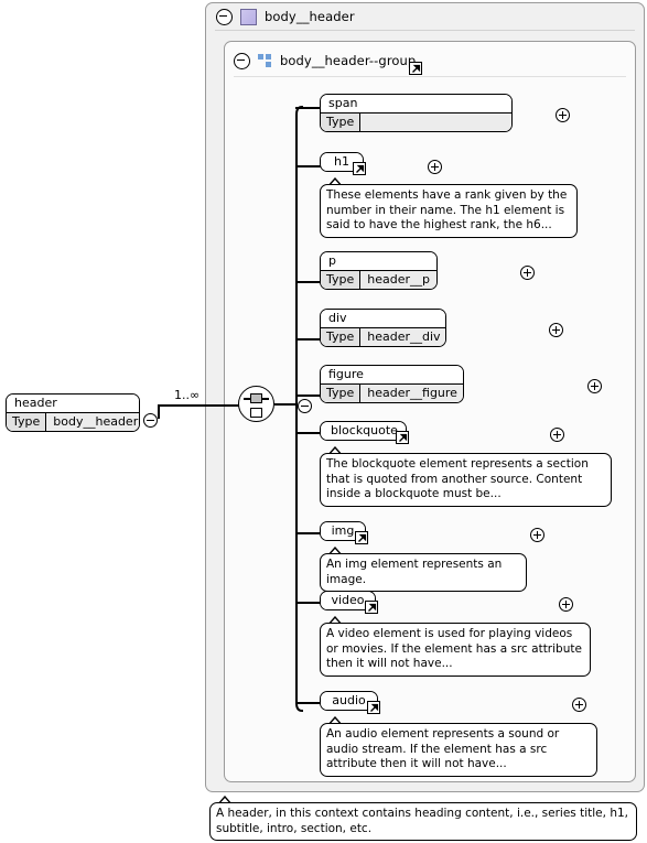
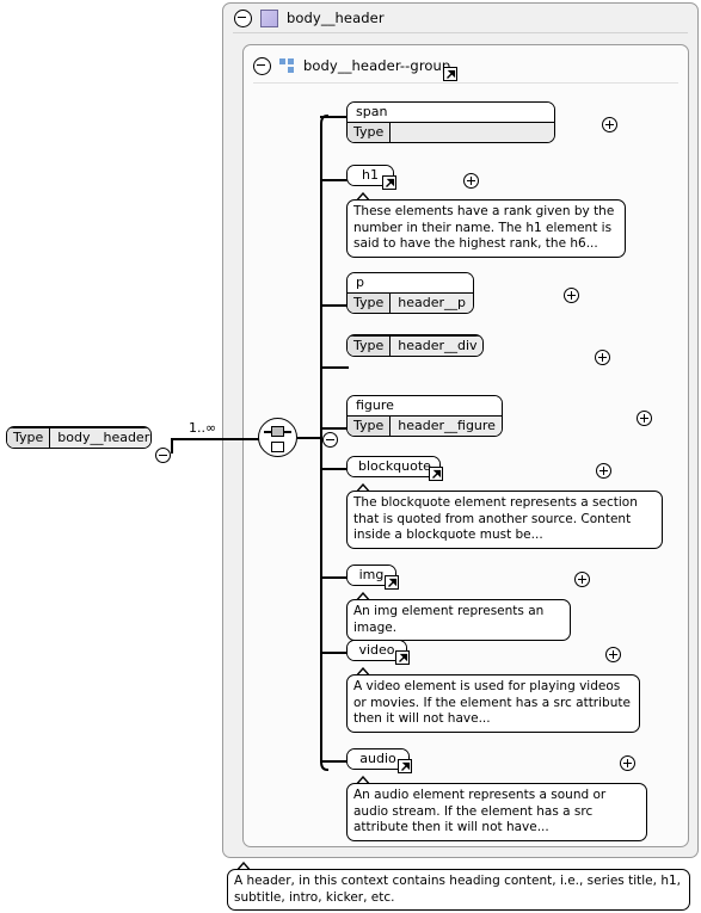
  body__header
  body__header--group
- header
  Type
  body__header
  1..∞
  span
  Type
  h1
  These elements have a rank given by the number in their name. The h1 element is said to have the highest rank, the h6...
  p
  Type
  header__p
- div
  Type
  header__div
  figure
  Type
  header__figure
  blockquote
  The blockquote element represents a section that is quoted from another source. Content inside a blockquote must be...
  img
  An img element represents an image.
  video
  A video element is used for playing videos or movies. If the element has a src attribute then it will not have...
  audio
  An audio element represents a sound or audio stream. If the element has a src attribute then it will not have...
- A header, in this context contains heading content, i.e., series title, h1, subtitle, intro, section, etc.
+ A header, in this context contains heading content, i.e., series title, h1, subtitle, intro, kicker, etc.
